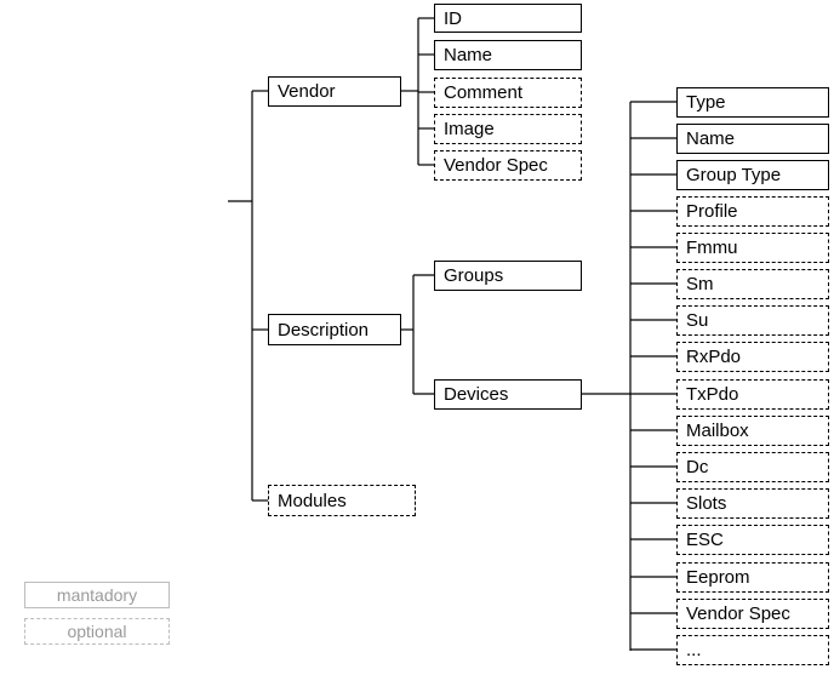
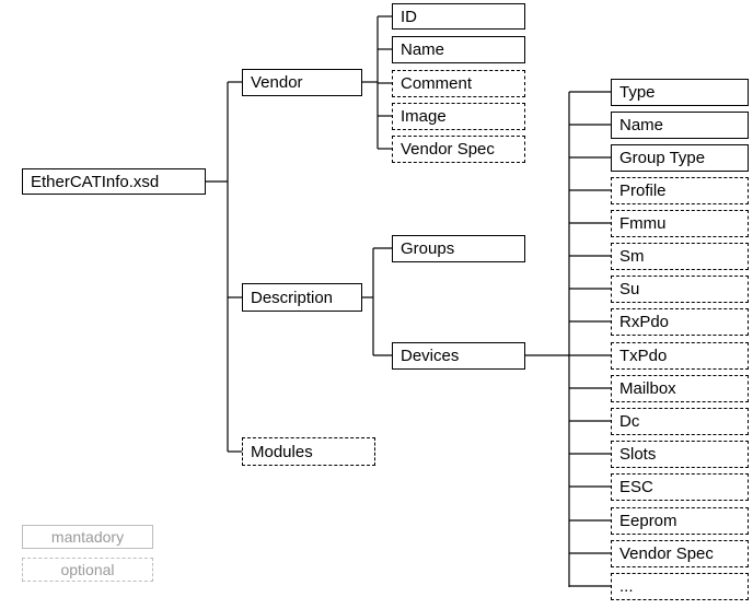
+ EtherCATInfo.xsd
  Vendor
  Description
  Modules
  ID
  Name
  Comment
  Image
  Vendor Spec
  Groups
  Devices
  Type
  Name
  Group Type
  Profile
  Fmmu
  Sm
  Su
  RxPdo
  TxPdo
  Mailbox
  Dc
  Slots
  ESC
  Eeprom
  Vendor Spec
  ...
  mantadory
  optional
